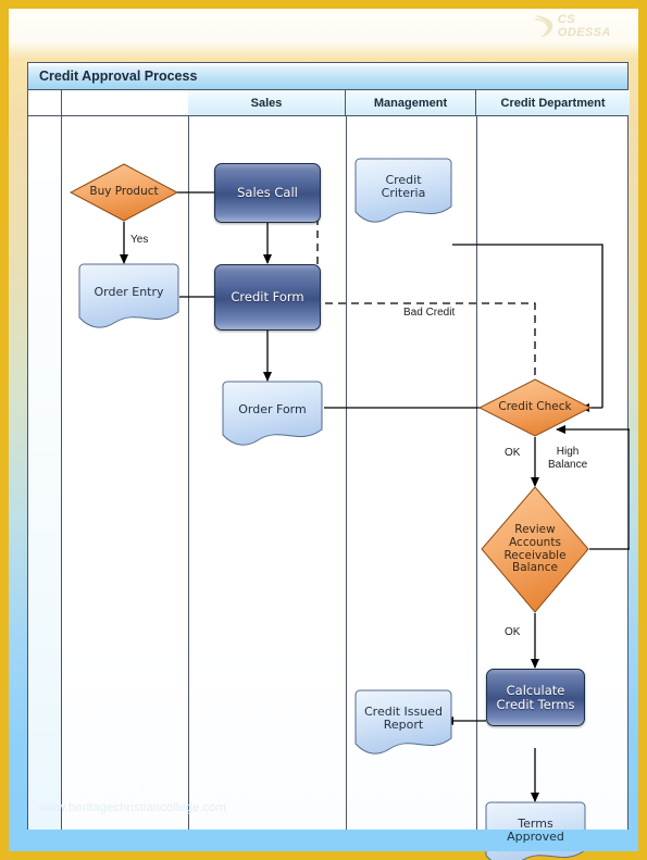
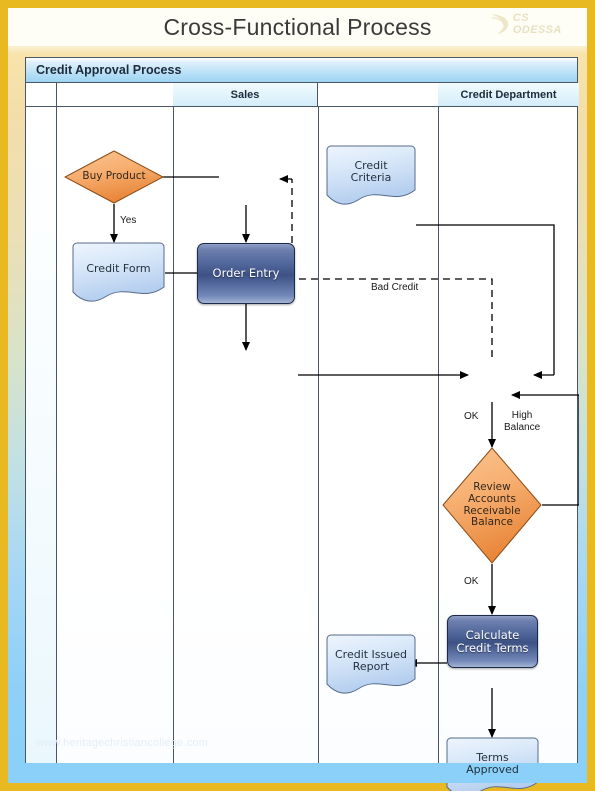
+ Cross-Functional Process
  CS ODESSA
  Credit Approval Process
  Sales
- Management
  Credit Department
  Buy Product
- Order Entry
+ Credit Form
- Sales Call
- Credit Form
+ Order Entry
- Order Form
  Credit
  Criteria
  Credit Issued
  Report
- Credit Check
  Review
  Accounts
  Receivable
  Balance
  Calculate
  Credit Terms
  Terms
  Approved
  Yes
  Bad Credit
  OK
  High
  Balance
  OK
  www.heritagechristiancollege.com
